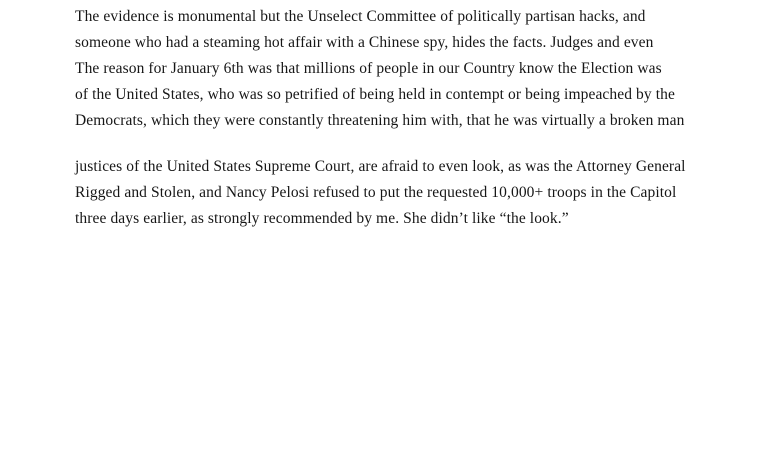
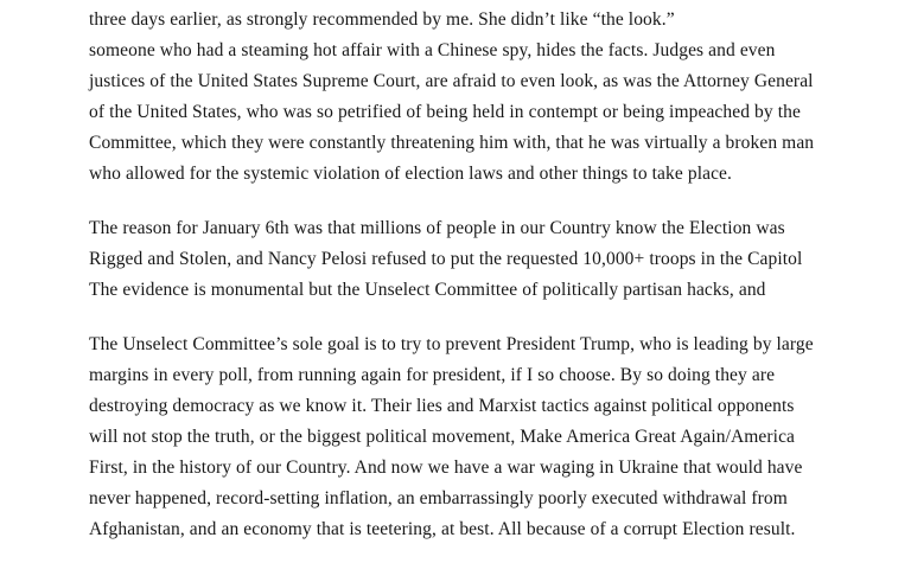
- The evidence is monumental but the Unselect Committee of politically partisan hacks, and
+ three days earlier, as strongly recommended by me. She didn’t like “the look.”
  someone who had a steaming hot affair with a Chinese spy, hides the facts. Judges and even
- The reason for January 6th was that millions of people in our Country know the Election was
+ justices of the United States Supreme Court, are afraid to even look, as was the Attorney General
  of the United States, who was so petrified of being held in contempt or being impeached by the
- Democrats, which they were constantly threatening him with, that he was virtually a broken man
+ Committee, which they were constantly threatening him with, that he was virtually a broken man
+ who allowed for the systemic violation of election laws and other things to take place.
- justices of the United States Supreme Court, are afraid to even look, as was the Attorney General
+ The reason for January 6th was that millions of people in our Country know the Election was
  Rigged and Stolen, and Nancy Pelosi refused to put the requested 10,000+ troops in the Capitol
- three days earlier, as strongly recommended by me. She didn’t like “the look.”
+ The evidence is monumental but the Unselect Committee of politically partisan hacks, and
+ The Unselect Committee’s sole goal is to try to prevent President Trump, who is leading by large
+ margins in every poll, from running again for president, if I so choose. By so doing they are
+ destroying democracy as we know it. Their lies and Marxist tactics against political opponents
+ will not stop the truth, or the biggest political movement, Make America Great Again/America
+ First, in the history of our Country. And now we have a war waging in Ukraine that would have
+ never happened, record-setting inflation, an embarrassingly poorly executed withdrawal from
+ Afghanistan, and an economy that is teetering, at best. All because of a corrupt Election result.
